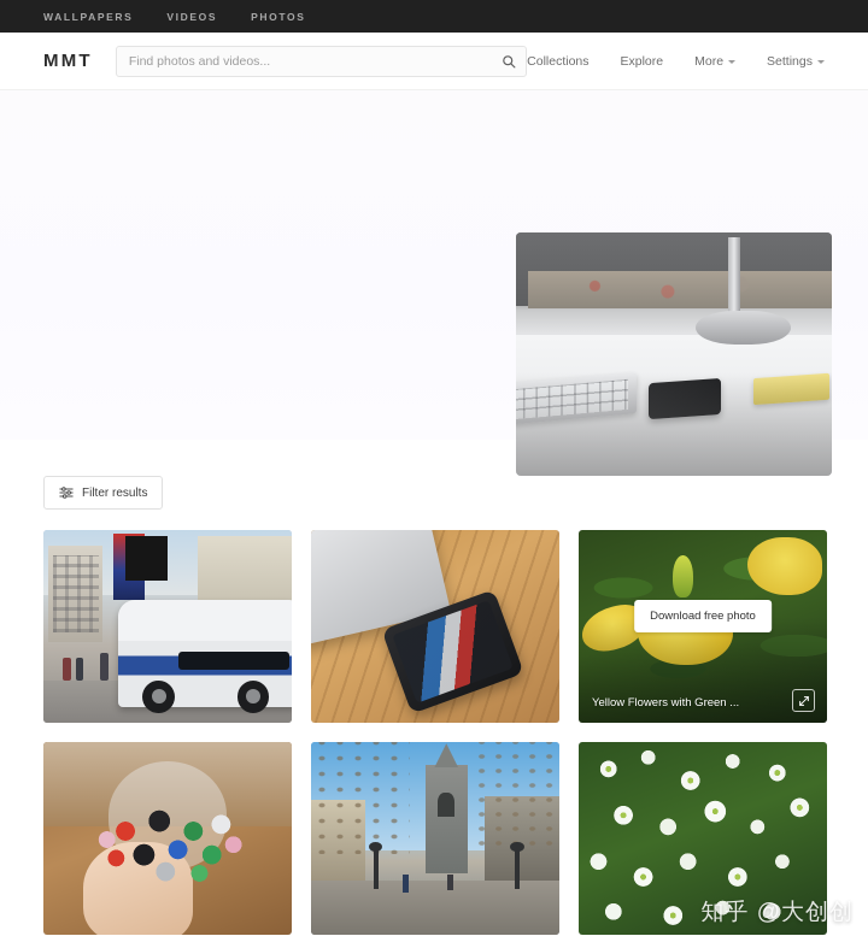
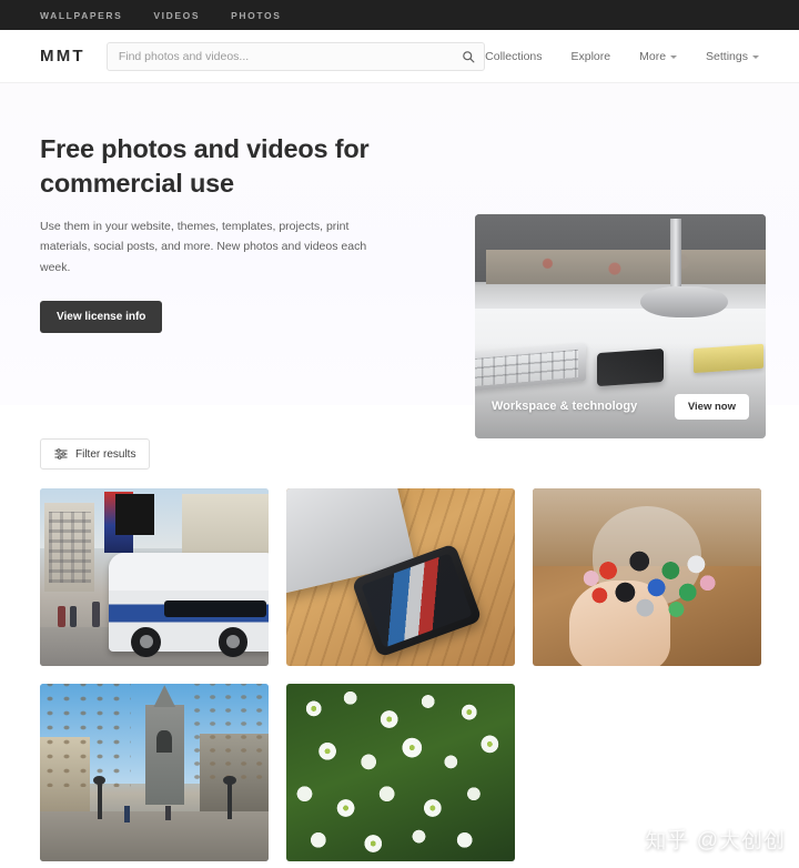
  WALLPAPERS
  VIDEOS
  PHOTOS
  MMT
  Find photos and videos...
  Collections
  Explore
  More
  Settings
+ Free photos and videos for commercial use
+ Use them in your website, themes, templates, projects, print materials, social posts, and more. New photos and videos each week.
+ View license info
+ Workspace & technology
+ View now
  Filter results
- Download free photo
- Yellow Flowers with Green ...
  知乎 @大创创
